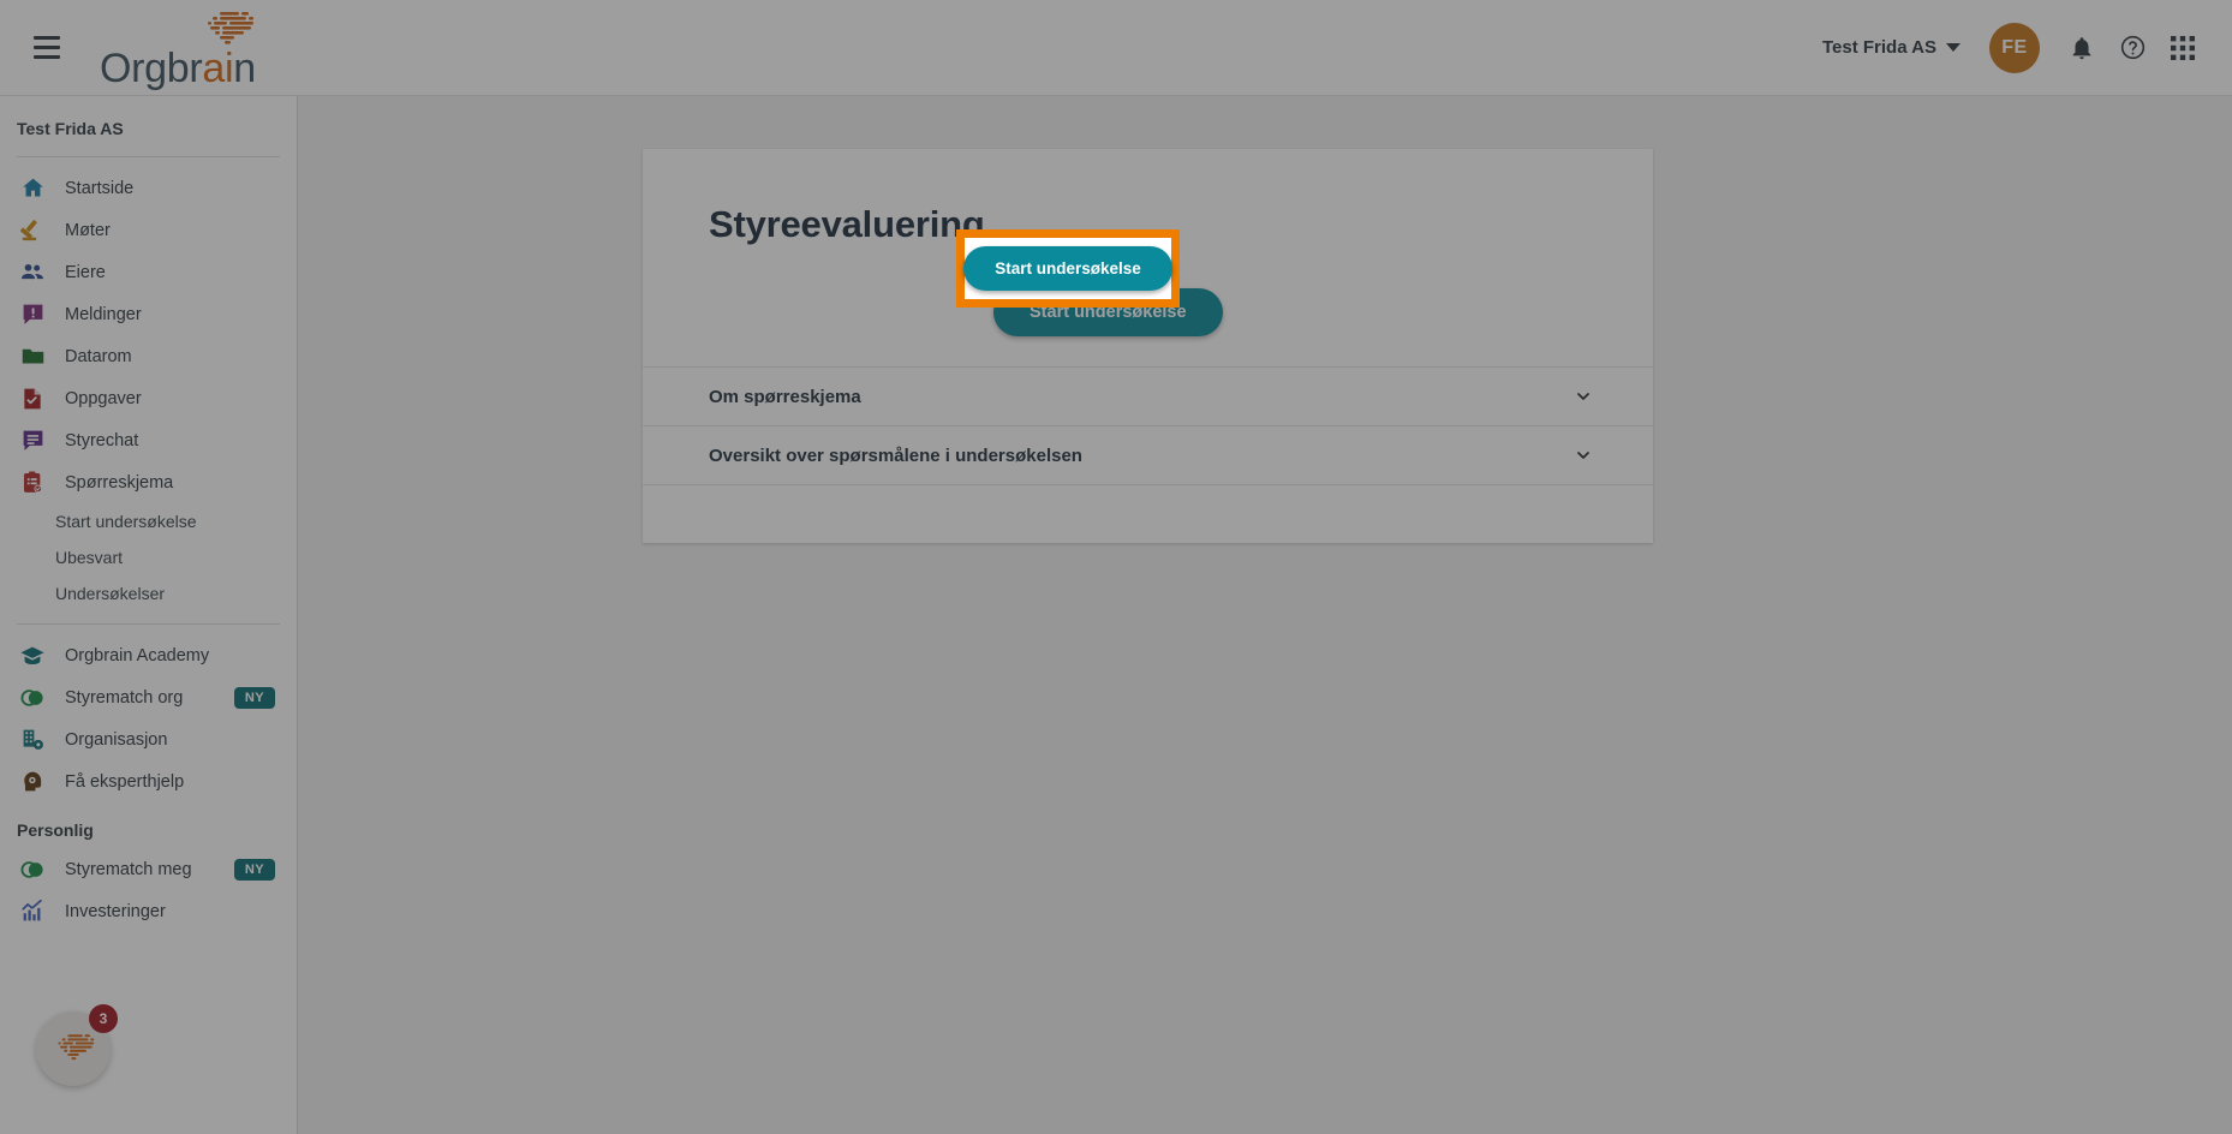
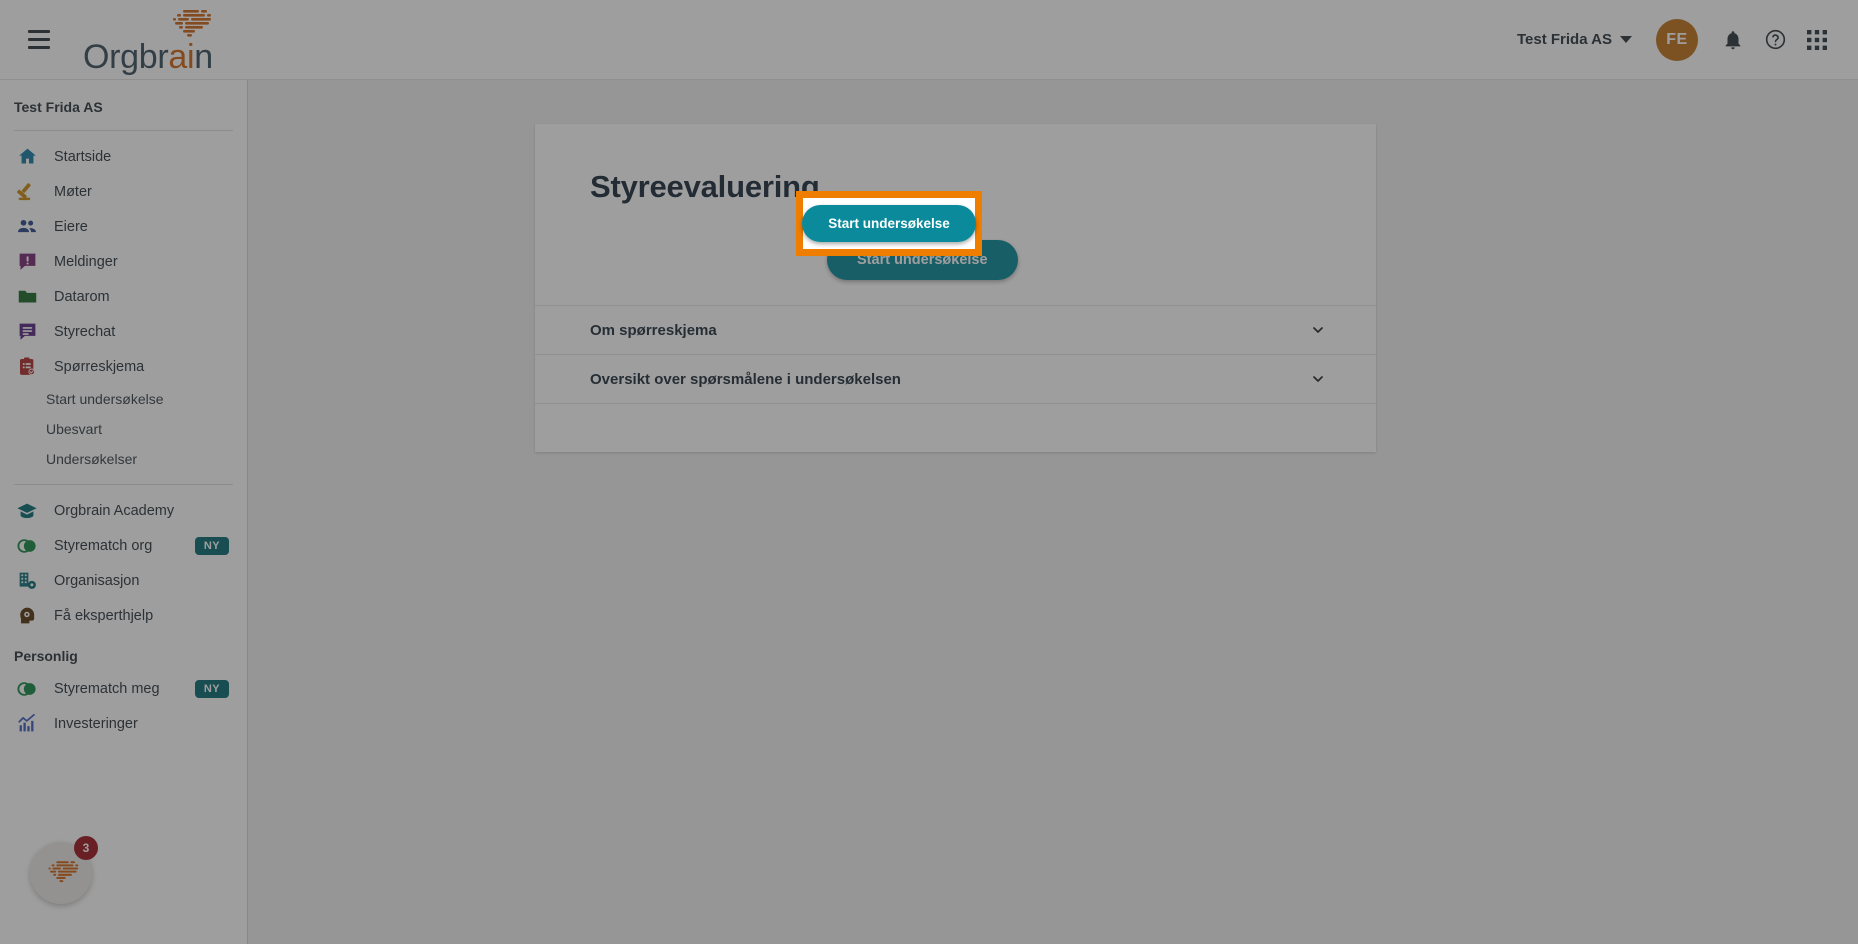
  Orgbrain
  Test Frida AS
  FE
  Test Frida AS
  Startside
  Møter
  Eiere
  Meldinger
  Datarom
- Oppgaver
  Styrechat
  Spørreskjema
  Start undersøkelse
  Ubesvart
  Undersøkelser
  Orgbrain Academy
  Styrematch org
  NY
  Organisasjon
  Få eksperthjelp
  Personlig
  Styrematch meg
  NY
  Investeringer
  Styreevaluering
  Start undersøkelse
  Om spørreskjema
  Oversikt over spørsmålene i undersøkelsen
  3
  Start undersøkelse
